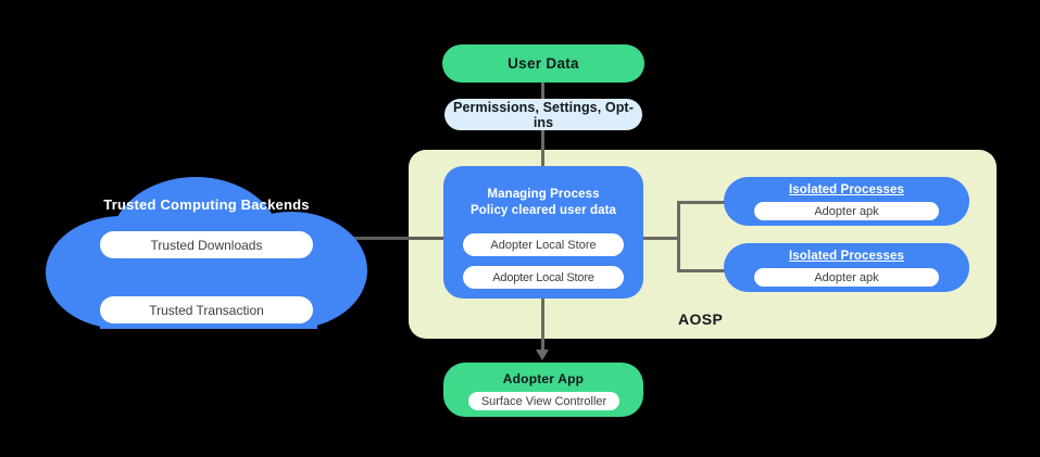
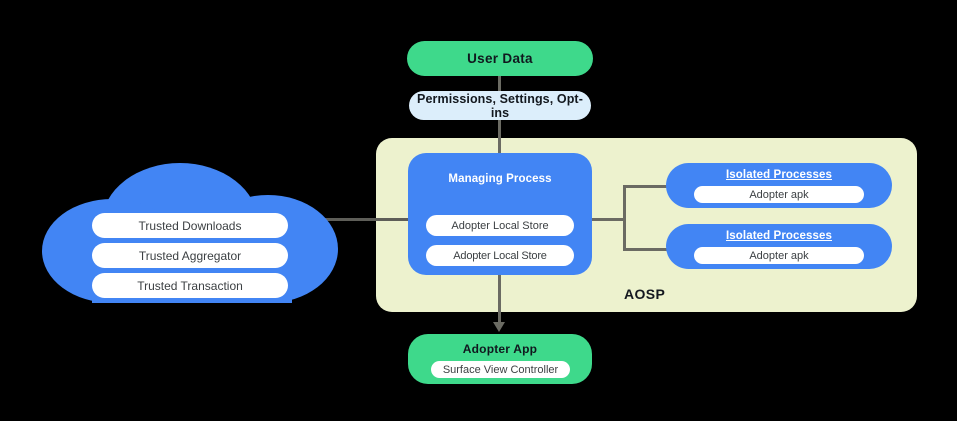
  User Data
  Permissions, Settings, Opt-ins
- Trusted Computing Backends
  Trusted Downloads
+ Trusted Aggregator
  Trusted Transaction
  Managing Process
- Policy cleared user data
  Adopter Local Store
  Adopter Local Store
  Isolated Processes
  Adopter apk
  Isolated Processes
  Adopter apk
  AOSP
  Adopter App
  Surface View Controller
